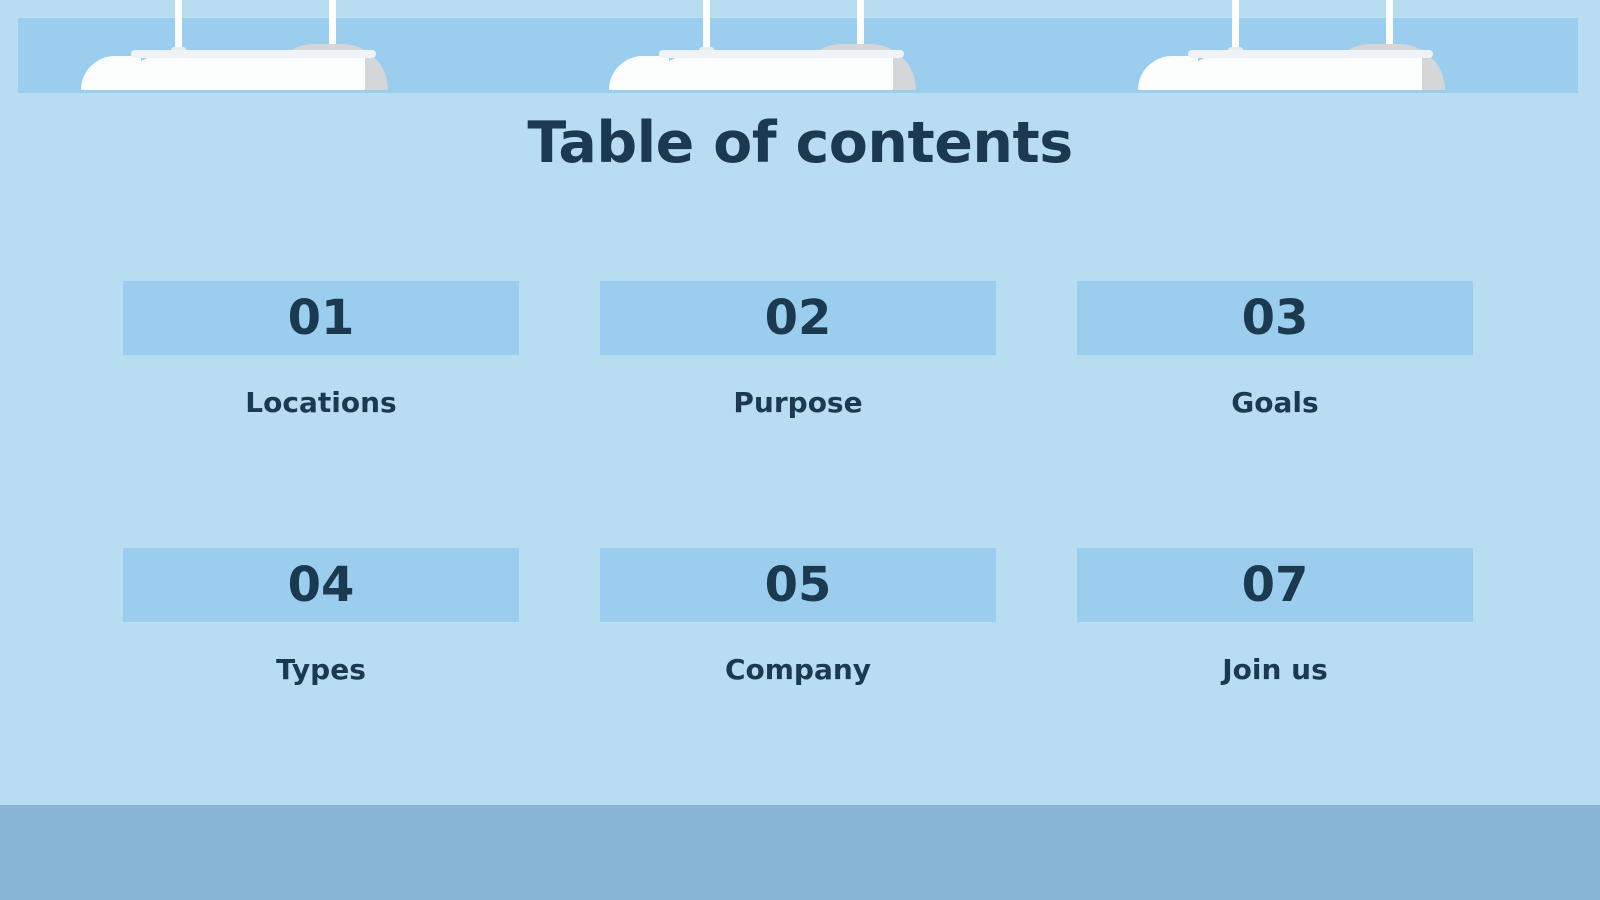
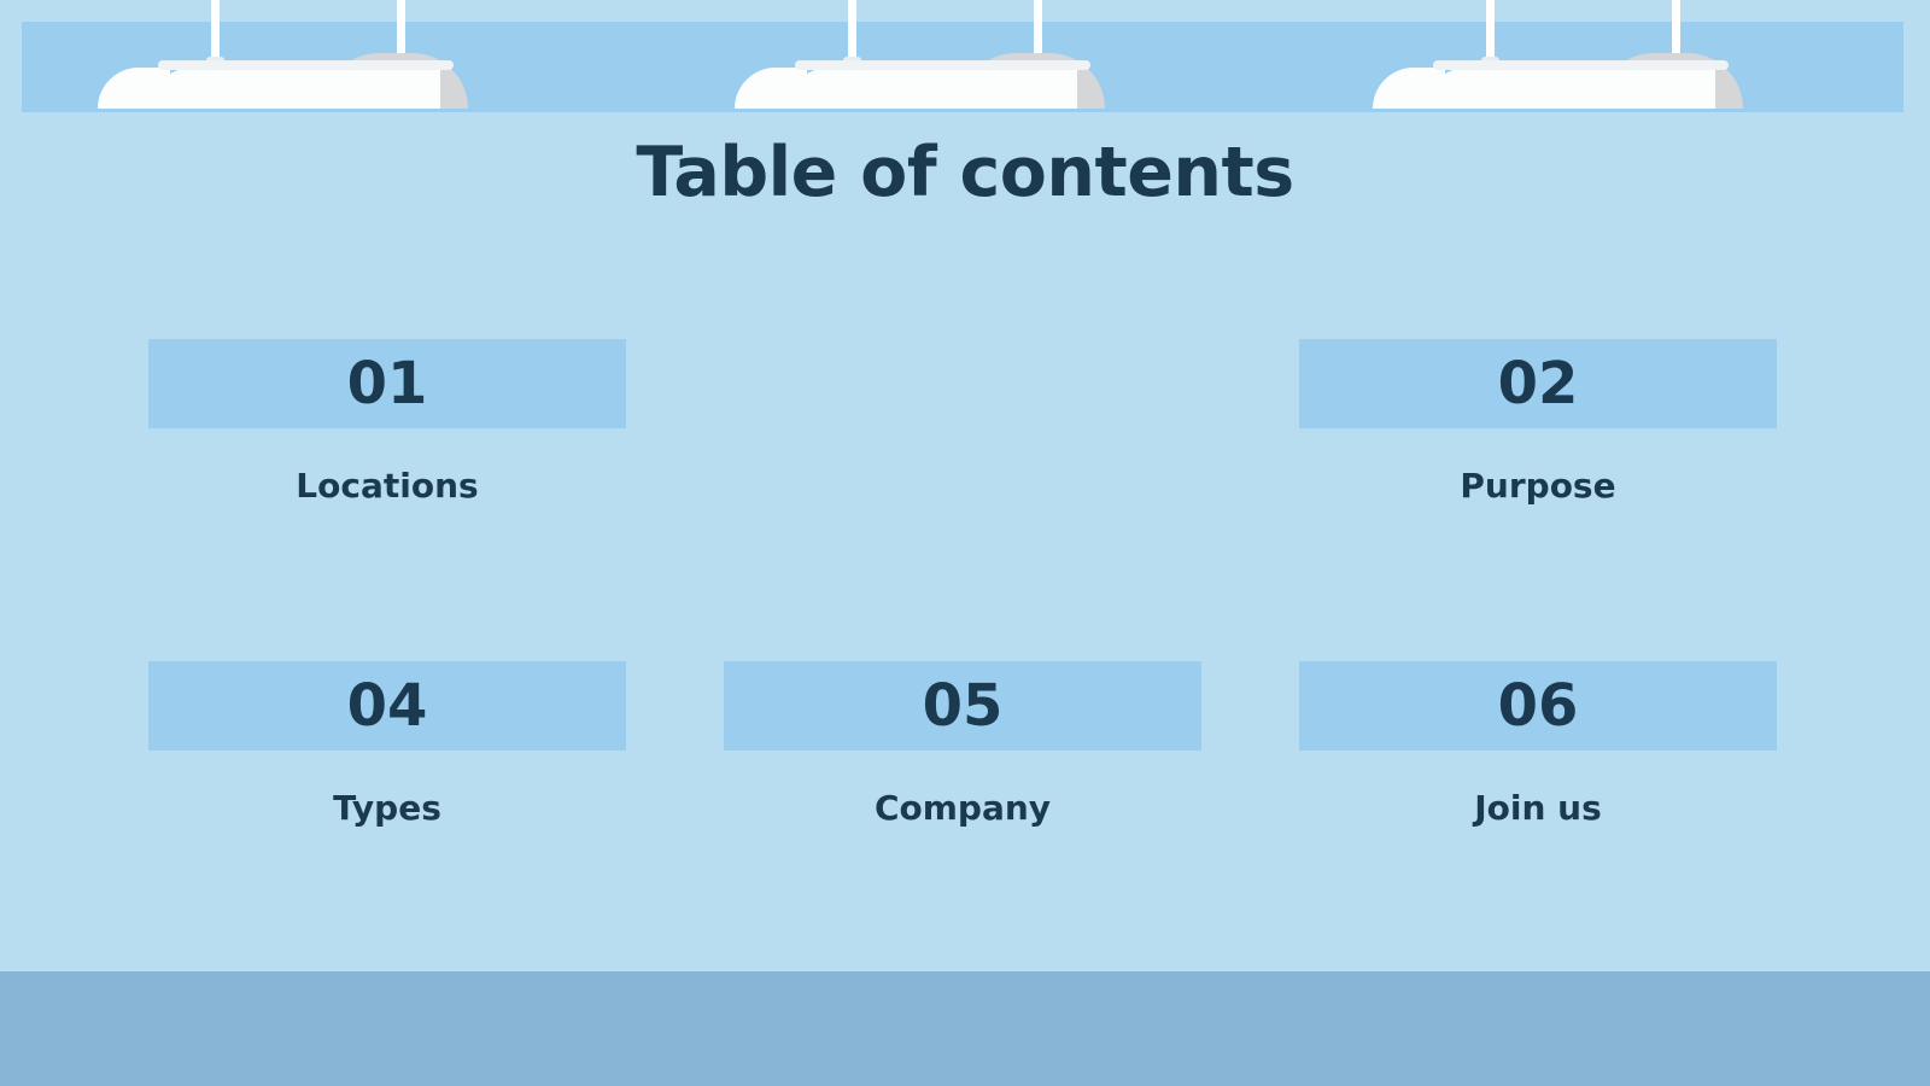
  Table of contents
  01
  Locations
  02
  Purpose
- 03
- Goals
  04
  Types
  05
  Company
- 07
+ 06
  Join us
